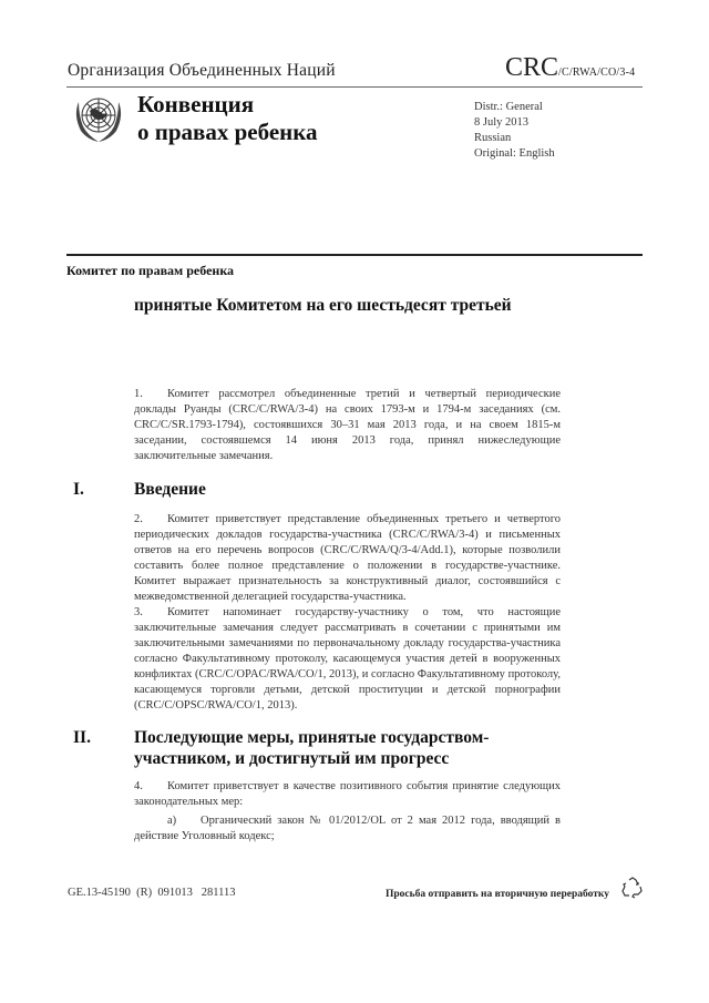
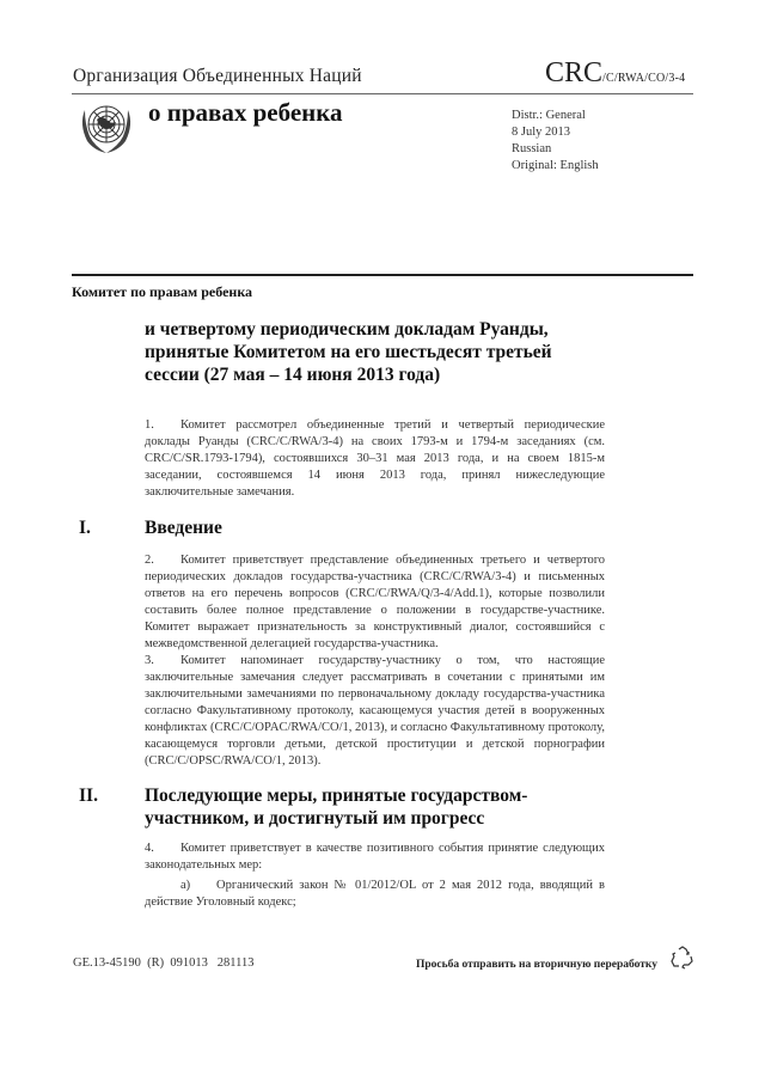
  Организация Объединенных Наций
  CRC/C/RWA/CO/3-4
- Конвенция
  о правах ребенка
  Distr.: General
  8 July 2013
  Russian
  Original: English
  Комитет по правам ребенка
+ и четвертому периодическим докладам Руанды,
  принятые Комитетом на его шестьдесят третьей
+ сессии (27 мая – 14 июня 2013 года)
  1. Комитет рассмотрел объединенные третий и четвертый периодические доклады Руанды (CRC/C/RWA/3-4) на своих 1793-м и 1794-м заседаниях (см. CRC/C/SR.1793-1794), состоявшихся 30–31 мая 2013 года, и на своем 1815-м заседании, состоявшемся 14 июня 2013 года, принял нижеследующие заключительные замечания.
  I. Введение
  2. Комитет приветствует представление объединенных третьего и четвертого периодических докладов государства-участника (CRC/C/RWA/3-4) и письменных ответов на его перечень вопросов (CRC/C/RWA/Q/3-4/Add.1), которые позволили составить более полное представление о положении в государстве-участнике. Комитет выражает признательность за конструктивный диалог, состоявшийся с межведомственной делегацией государства-участника.
  3. Комитет напоминает государству-участнику о том, что настоящие заключительные замечания следует рассматривать в сочетании с принятыми им заключительными замечаниями по первоначальному докладу государства-участника согласно Факультативному протоколу, касающемуся участия детей в вооруженных конфликтах (CRC/C/OPAC/RWA/CO/1, 2013), и согласно Факультативному протоколу, касающемуся торговли детьми, детской проституции и детской порнографии (CRC/C/OPSC/RWA/CO/1, 2013).
  II. Последующие меры, принятые государством-участником, и достигнутый им прогресс
  4. Комитет приветствует в качестве позитивного события принятие следующих законодательных мер:
  a) Органический закон № 01/2012/OL от 2 мая 2012 года, вводящий в действие Уголовный кодекс;
  GE.13-45190 (R) 091013 281113
  Просьба отправить на вторичную переработку
